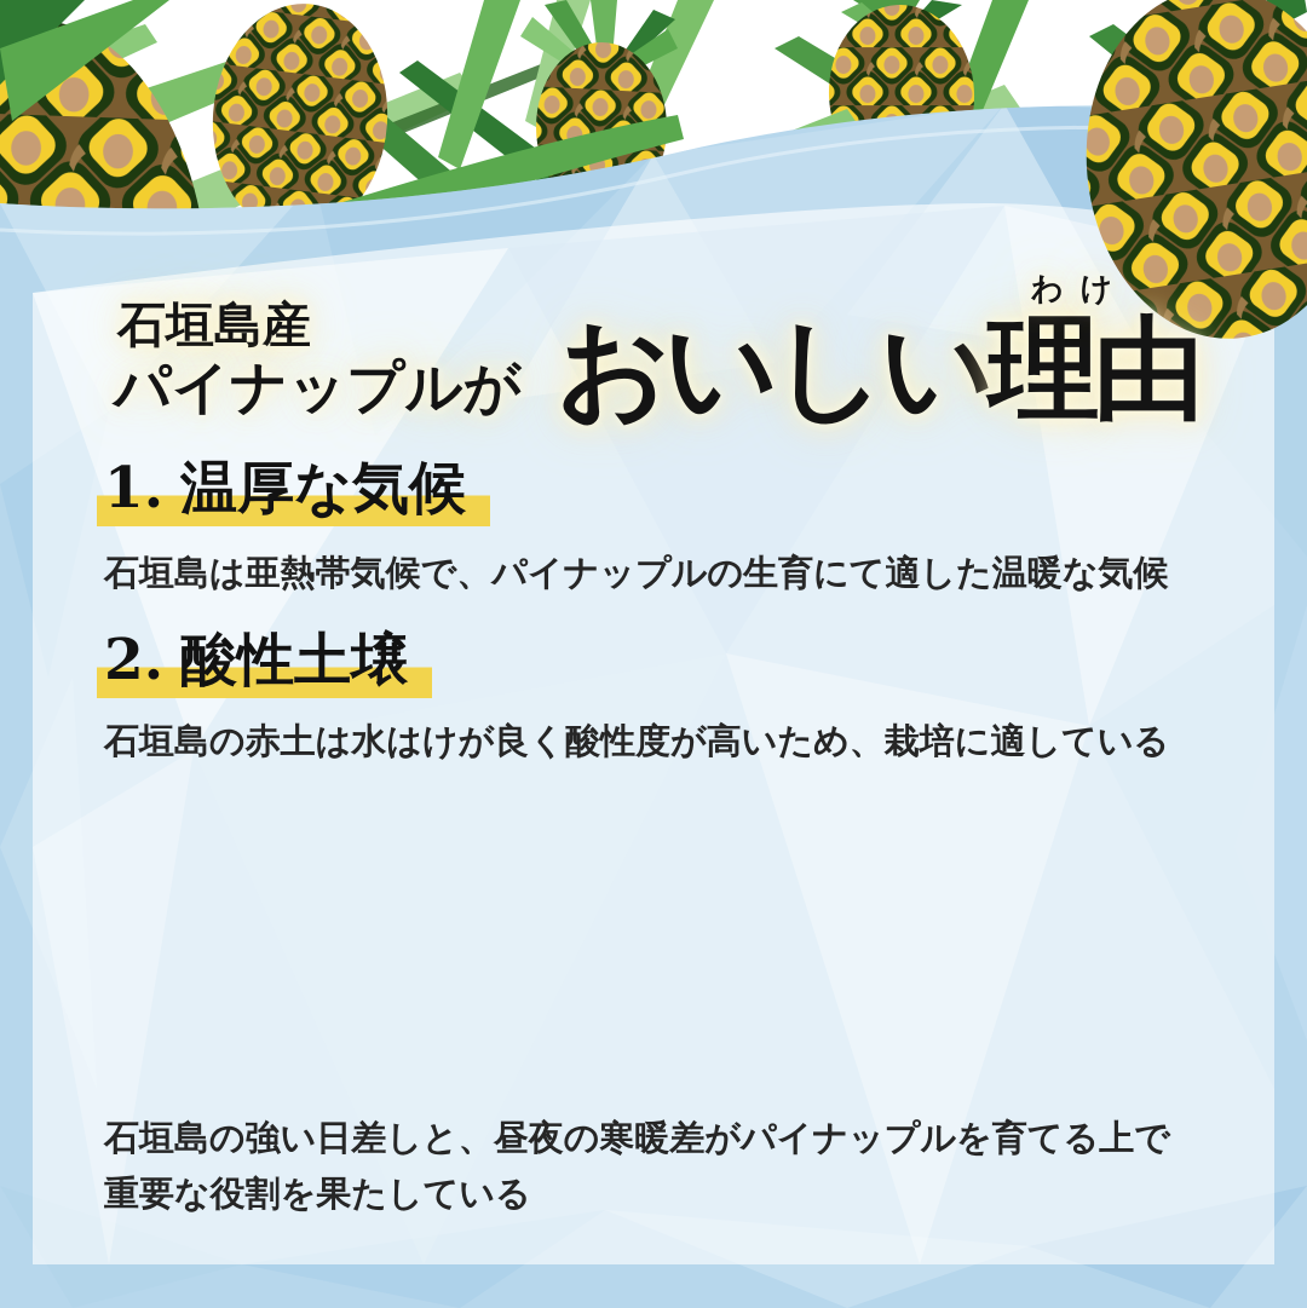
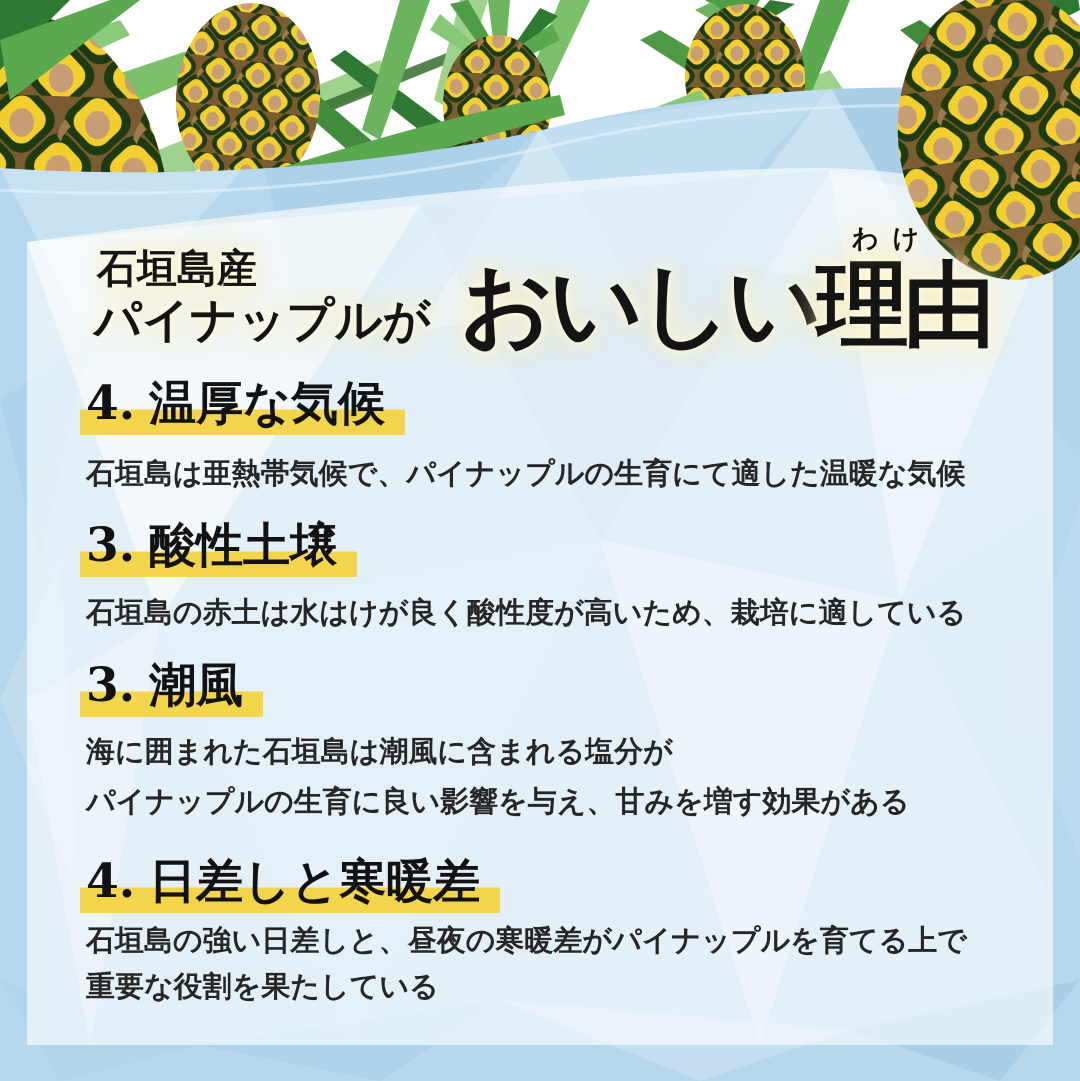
  石垣島産
  パイナップルが
  おいしい理由
  わけ
- 1. 温厚な気候
+ 4. 温厚な気候
  石垣島は亜熱帯気候で、パイナップルの生育にて適した温暖な気候
- 2. 酸性土壌
+ 3. 酸性土壌
  石垣島の赤土は水はけが良く酸性度が高いため、栽培に適している
+ 3. 潮風
+ 海に囲まれた石垣島は潮風に含まれる塩分が
+ パイナップルの生育に良い影響を与え、甘みを増す効果がある
+ 4. 日差しと寒暖差
  石垣島の強い日差しと、昼夜の寒暖差がパイナップルを育てる上で
  重要な役割を果たしている
